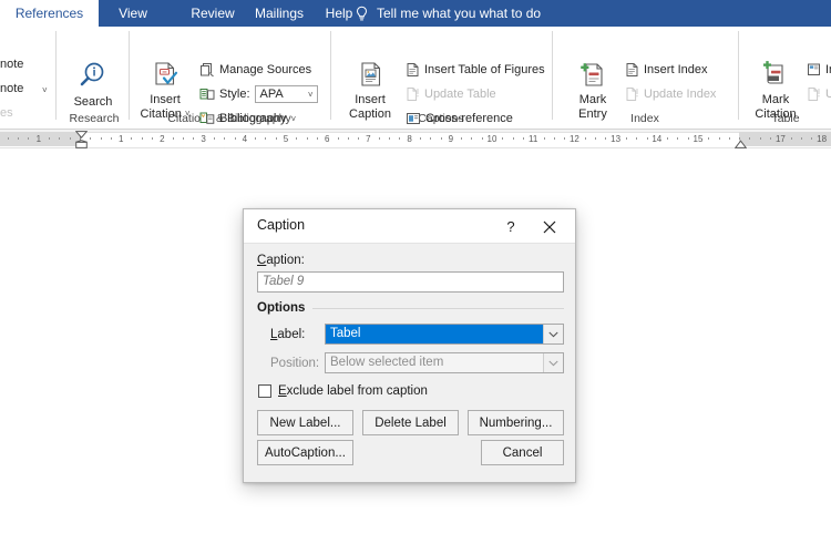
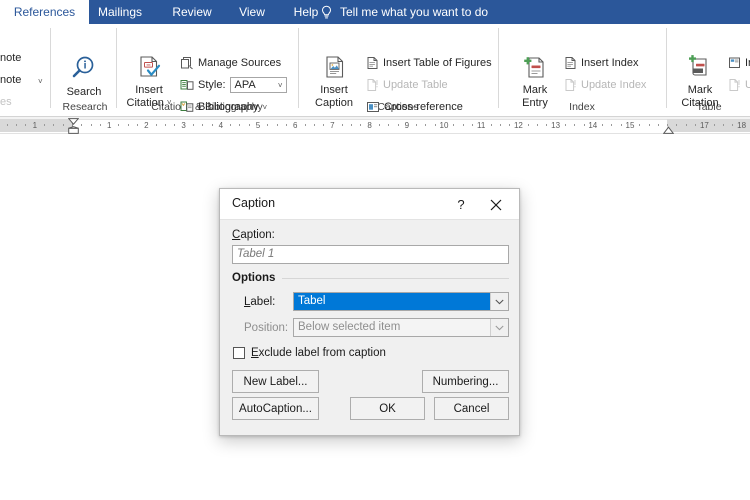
  References
- View
+ Mailings
  Review
- Mailings
+ View
  Help
- Tell me what you what to do
+ Tell me what you want to do
  Research
  Citatio & Bibliography
  Captions
  Index
  Table
  note
  note
  ˅
  es
  Search
  Insert
  Citation
  ˅
  Manage Sources
  Style:
  APA
  ˅
  Bibliography
  ˅
  Insert
  Caption
  Insert Table of Figures
  Update Table
  Cross-reference
  Mark
  Entry
  Insert Index
  Update Index
  Mark
  Citation
  U
  1
  1
  2
  3
  4
  5
  6
  7
  8
  9
  10
  11
  12
  13
  14
  15
  17
  18
  Caption
  ?
  Caption:
- Tabel 9
+ Tabel 1
  Options
  Label:
  Tabel
  Position:
  Below selected item
  Exclude label from caption
  New Label...
- Delete Label
  Numbering...
  AutoCaption...
+ OK
  Cancel
